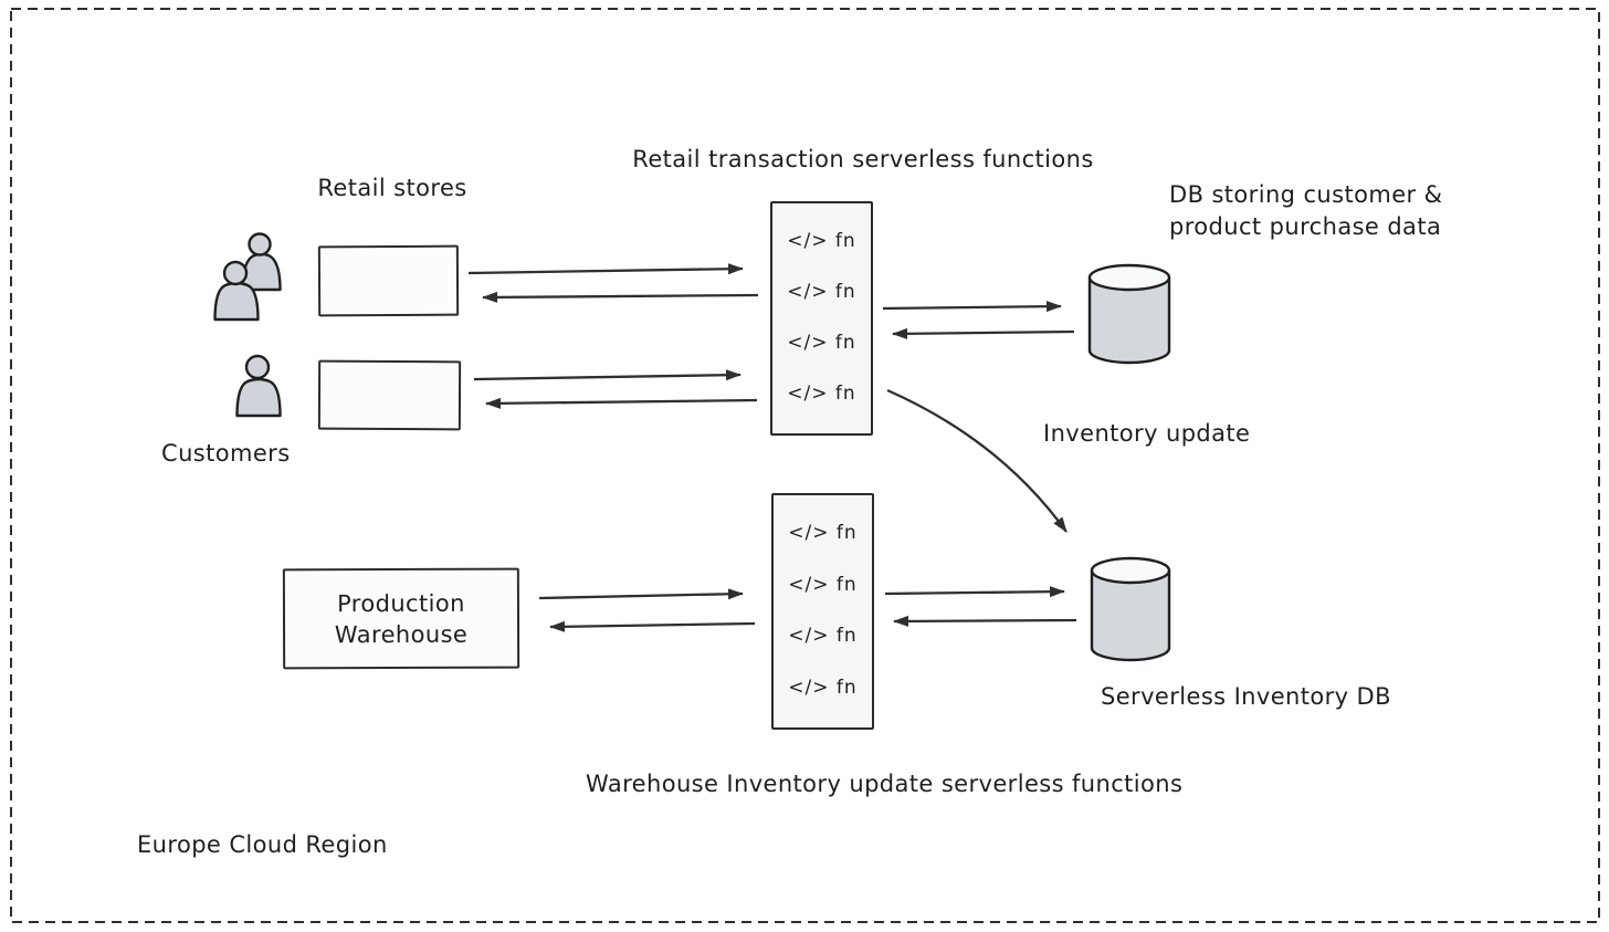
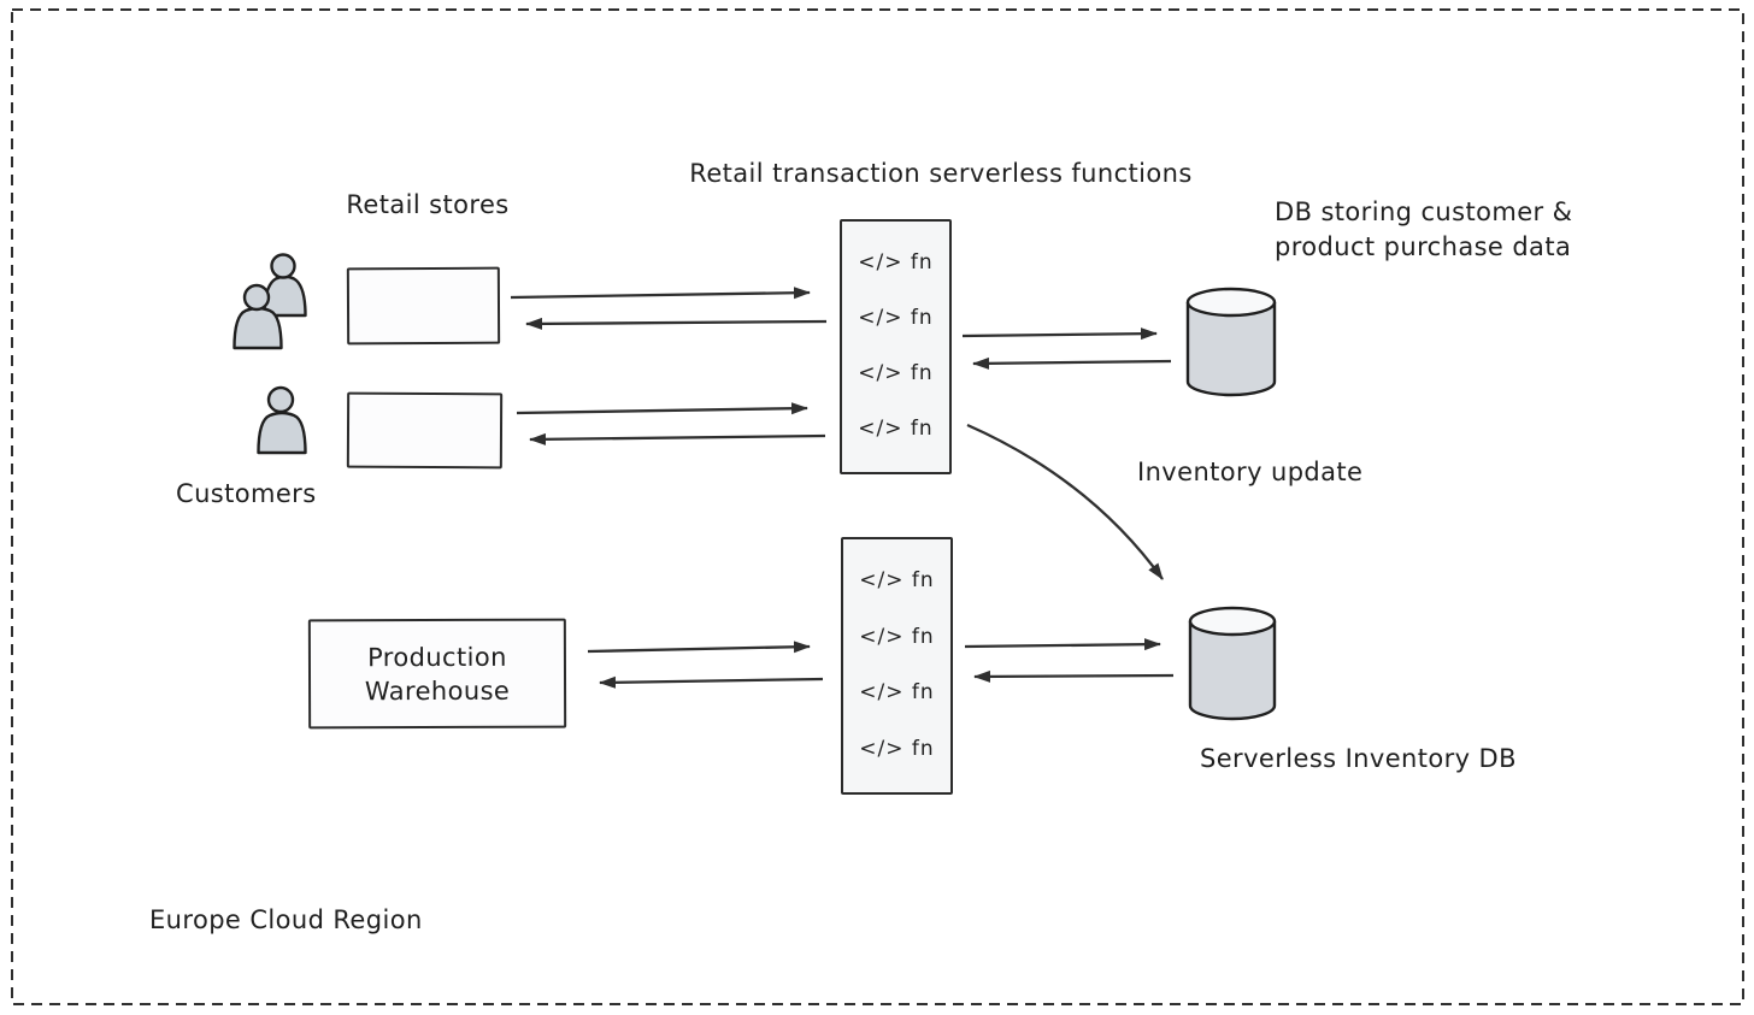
  Production
  Warehouse
  </> fn
  </> fn
  </> fn
  </> fn
  </> fn
  </> fn
  </> fn
  </> fn
  Retail stores
  Retail transaction serverless functions
  DB storing customer &
  product purchase data
  Inventory update
  Customers
  Serverless Inventory DB
- Warehouse Inventory update serverless functions
  Europe Cloud Region
